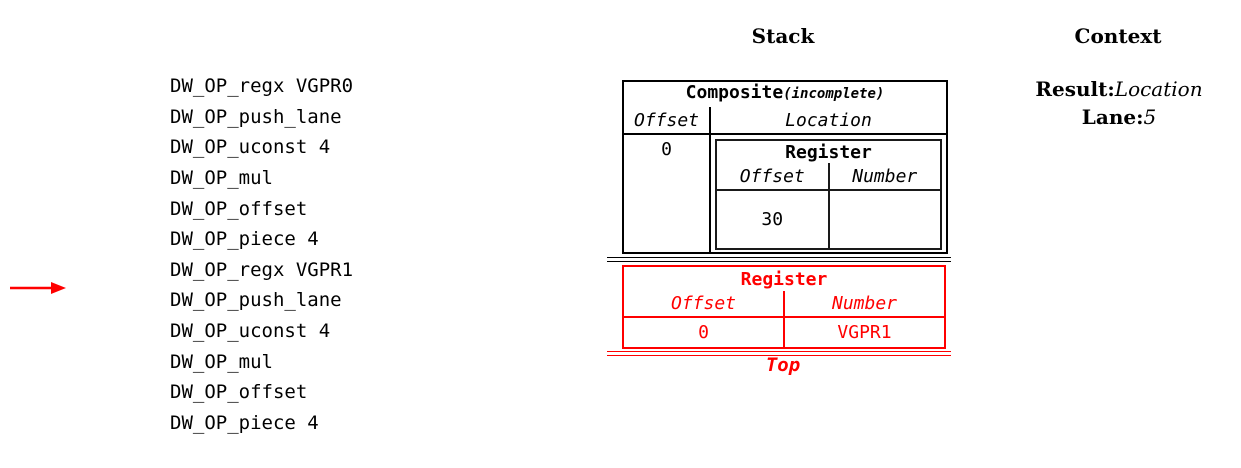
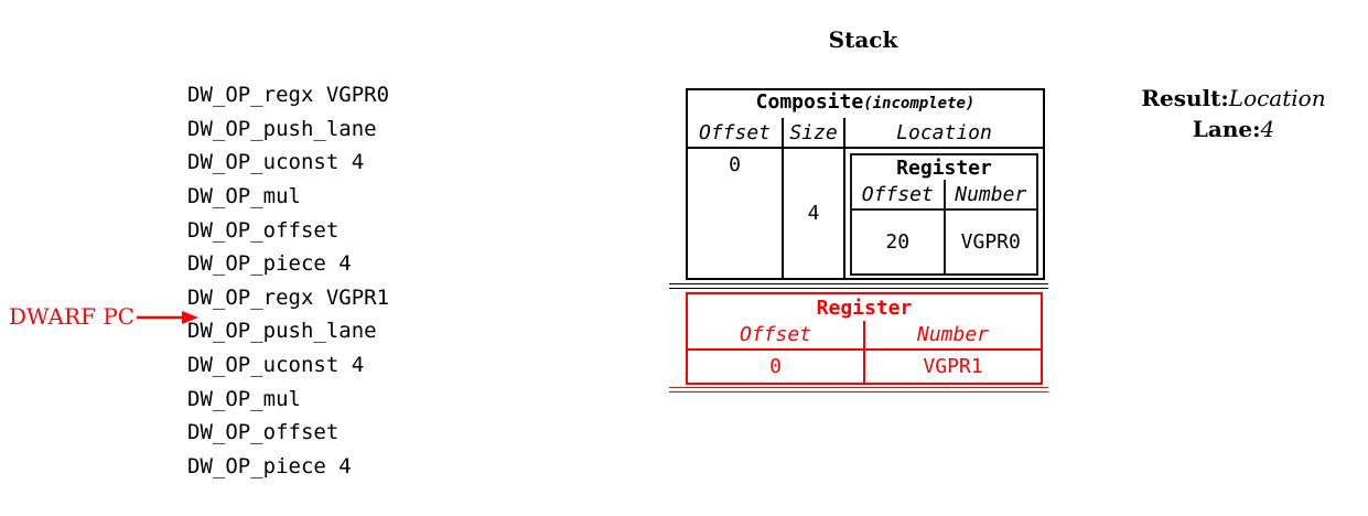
  Stack
- Context
  DW_OP_regx VGPR0
  DW_OP_push_lane
  DW_OP_uconst 4
  DW_OP_mul
  DW_OP_offset
  DW_OP_piece 4
  DW_OP_regx VGPR1
  DW_OP_push_lane
  DW_OP_uconst 4
  DW_OP_mul
  DW_OP_offset
  DW_OP_piece 4
+ DWARF PC
  Composite
  (incomplete)
  Offset
  0
+ Size
+ 4
  Location
  Register
  Offset
- 30
+ 20
  Number
+ VGPR0
  Register
  Offset
  0
  Number
  VGPR1
- Top
  Result:Location
- Lane:5
+ Lane:4
